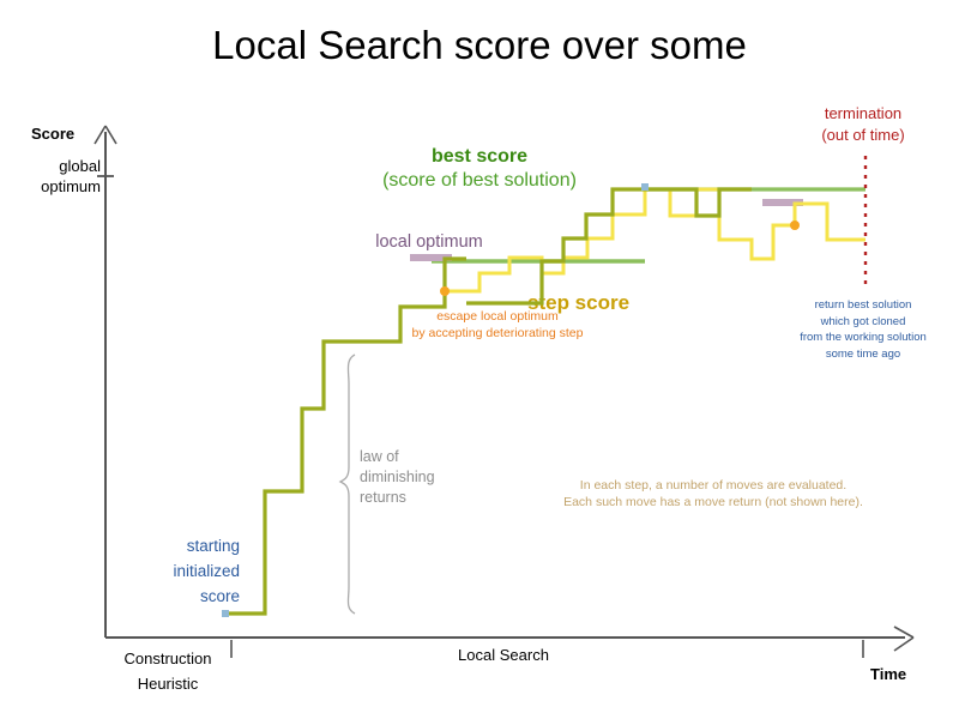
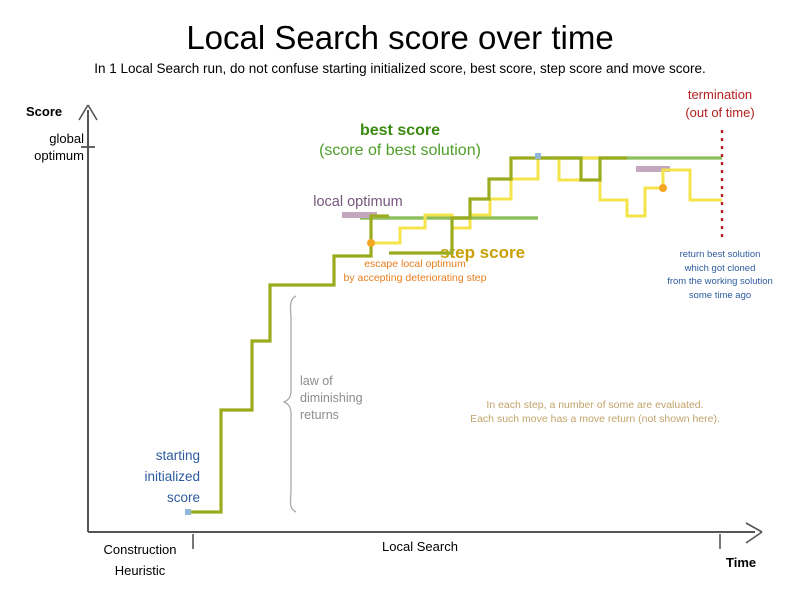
- Local Search score over some
+ Local Search score over time
+ In 1 Local Search run, do not confuse starting initialized score, best score, step score and move score.
  Score
  Time
  global
  optimum
  Construction
  Heuristic
  Local Search
  best score
  (score of best solution)
  local optimum
  ep score
  escape local optimum
  by accepting deteriorating step
  termination
  (out of time)
  return best solution
  which got cloned
  from the working solution
  some time ago
  starting
  initialized
  score
  law of
  diminishing
  returns
- In each step, a number of moves are evaluated.
+ In each step, a number of some are evaluated.
  Each such move has a move return (not shown here).
